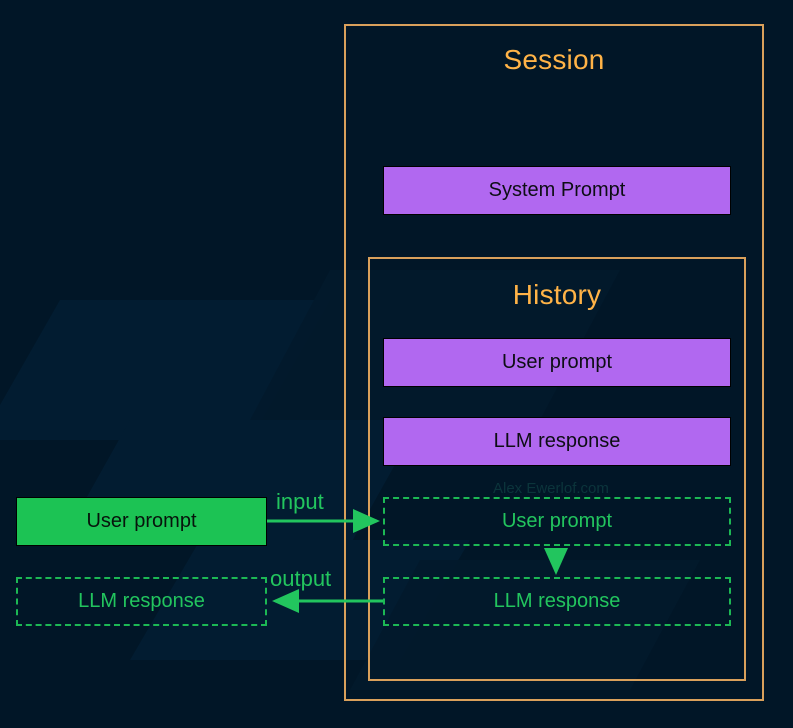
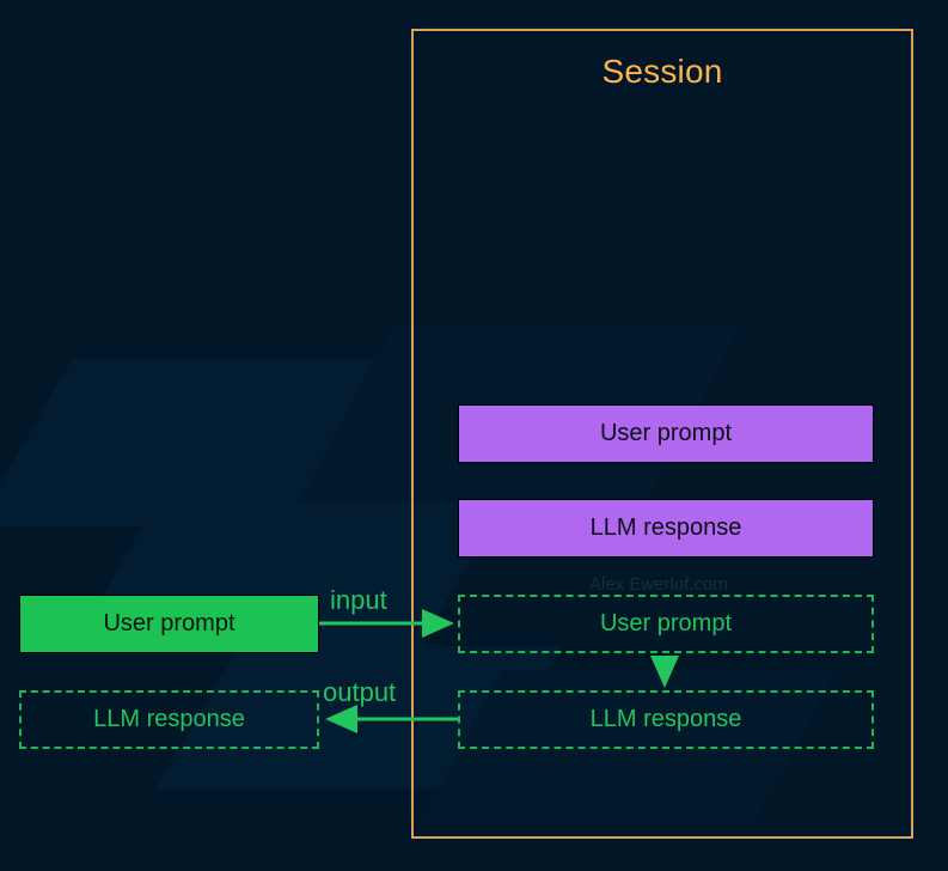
  Session
- System Prompt
- History
  User prompt
  LLM response
  Alex Ewerlof.com
  User prompt
  LLM response
  User prompt
  LLM response
  input
  output
